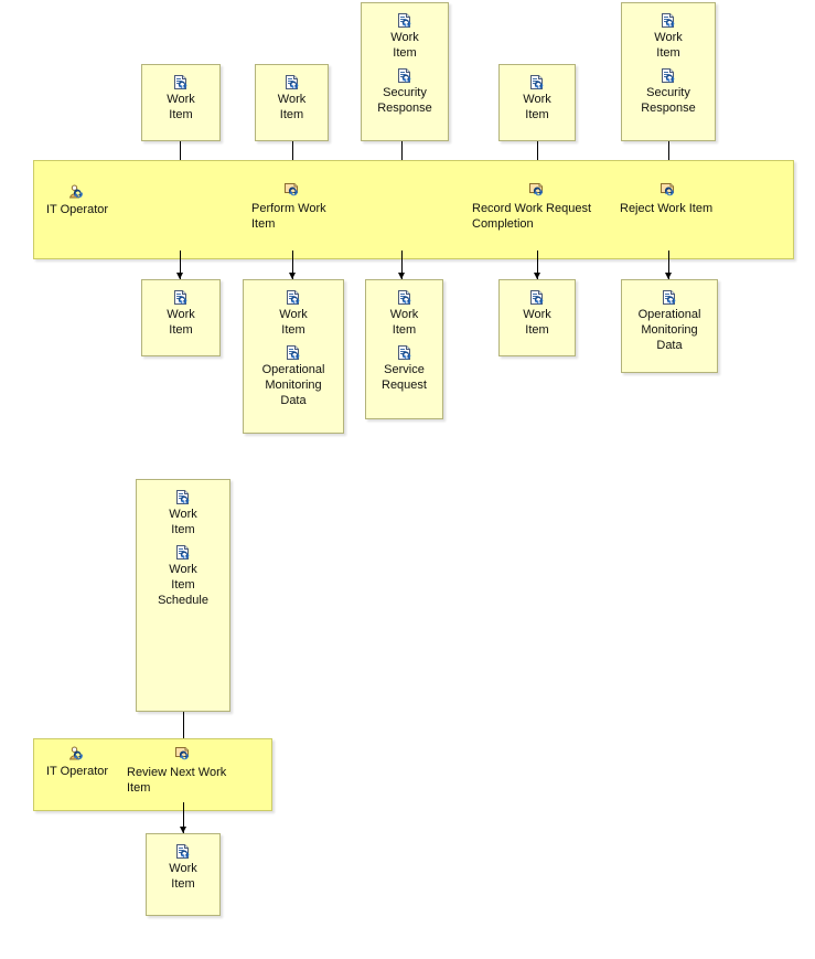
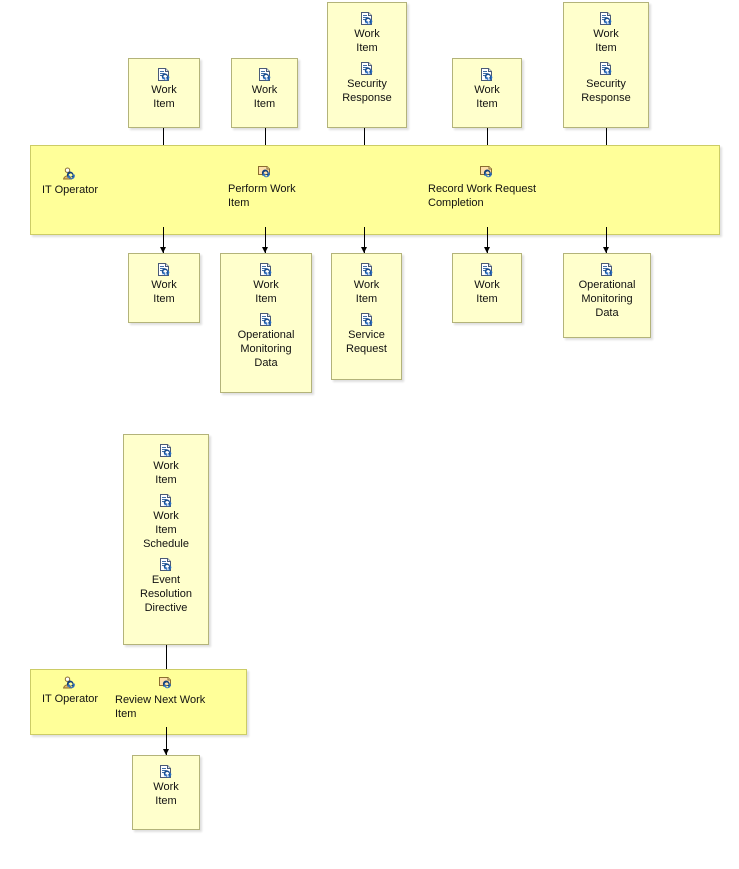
  Work
  Item
  Work
  Item
  Work
  Item
  Security
  Response
  Work
  Item
  Work
  Item
  Security
  Response
  IT Operator
  Perform Work
  Item
  Record Work Request
  Completion
- Reject Work Item
  Work
  Item
  Work
  Item
  Operational
  Monitoring
  Data
  Work
  Item
  Service
  Request
  Work
  Item
  Operational
  Monitoring
  Data
  Work
  Item
  Work
  Item
  Schedule
+ Event
+ Resolution
+ Directive
  IT Operator
  Review Next Work
  Item
  Work
  Item
